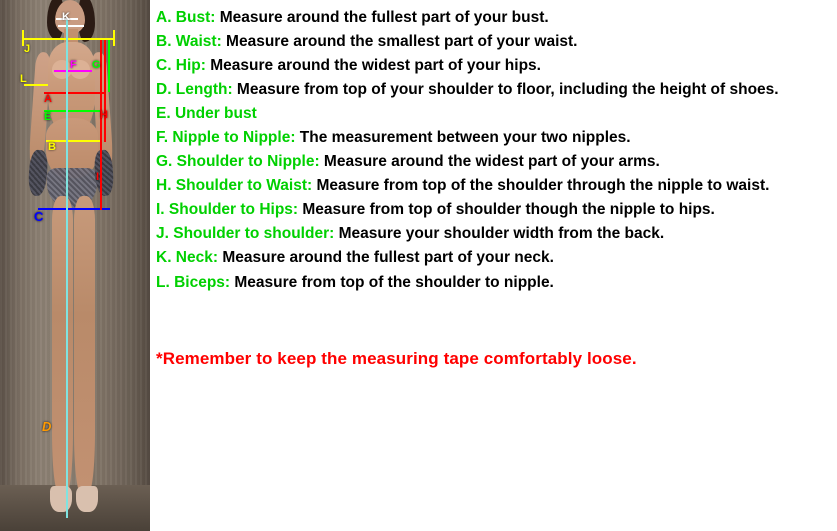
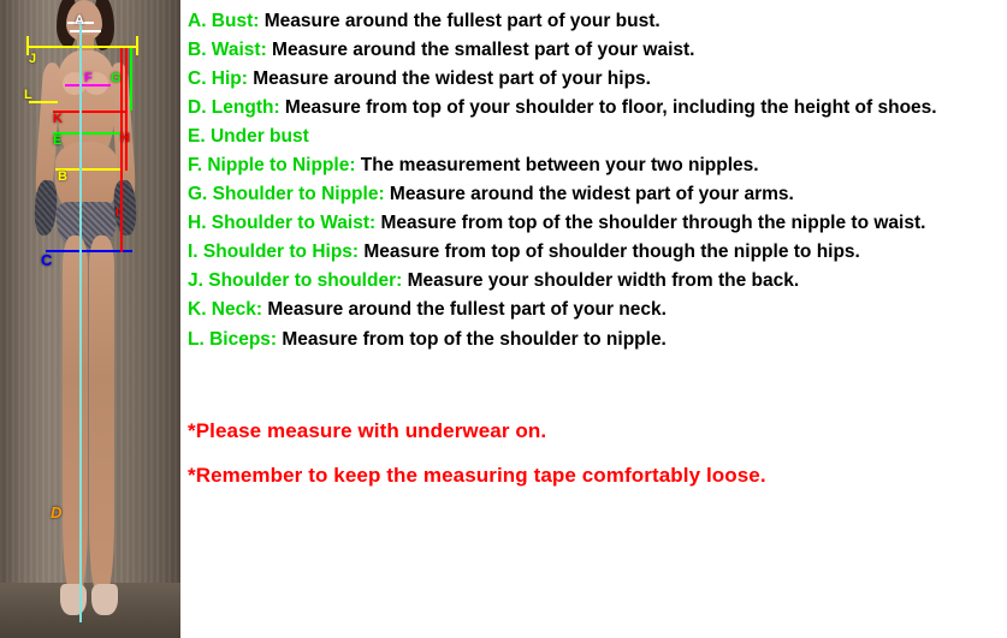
- K
+ A
  J
  L
  F
  G
- A
+ K
  E
  B
  H
  I
  C
  D
  A. Bust: Measure around the fullest part of your bust.
  B. Waist: Measure around the smallest part of your waist.
  C. Hip: Measure around the widest part of your hips.
  D. Length: Measure from top of your shoulder to floor, including the height of shoes.
  E. Under bust
  F. Nipple to Nipple: The measurement between your two nipples.
  G. Shoulder to Nipple: Measure around the widest part of your arms.
  H. Shoulder to Waist: Measure from top of the shoulder through the nipple to waist.
  I. Shoulder to Hips: Measure from top of shoulder though the nipple to hips.
  J. Shoulder to shoulder: Measure your shoulder width from the back.
  K. Neck: Measure around the fullest part of your neck.
  L. Biceps: Measure from top of the shoulder to nipple.
+ *Please measure with underwear on.
  *Remember to keep the measuring tape comfortably loose.
